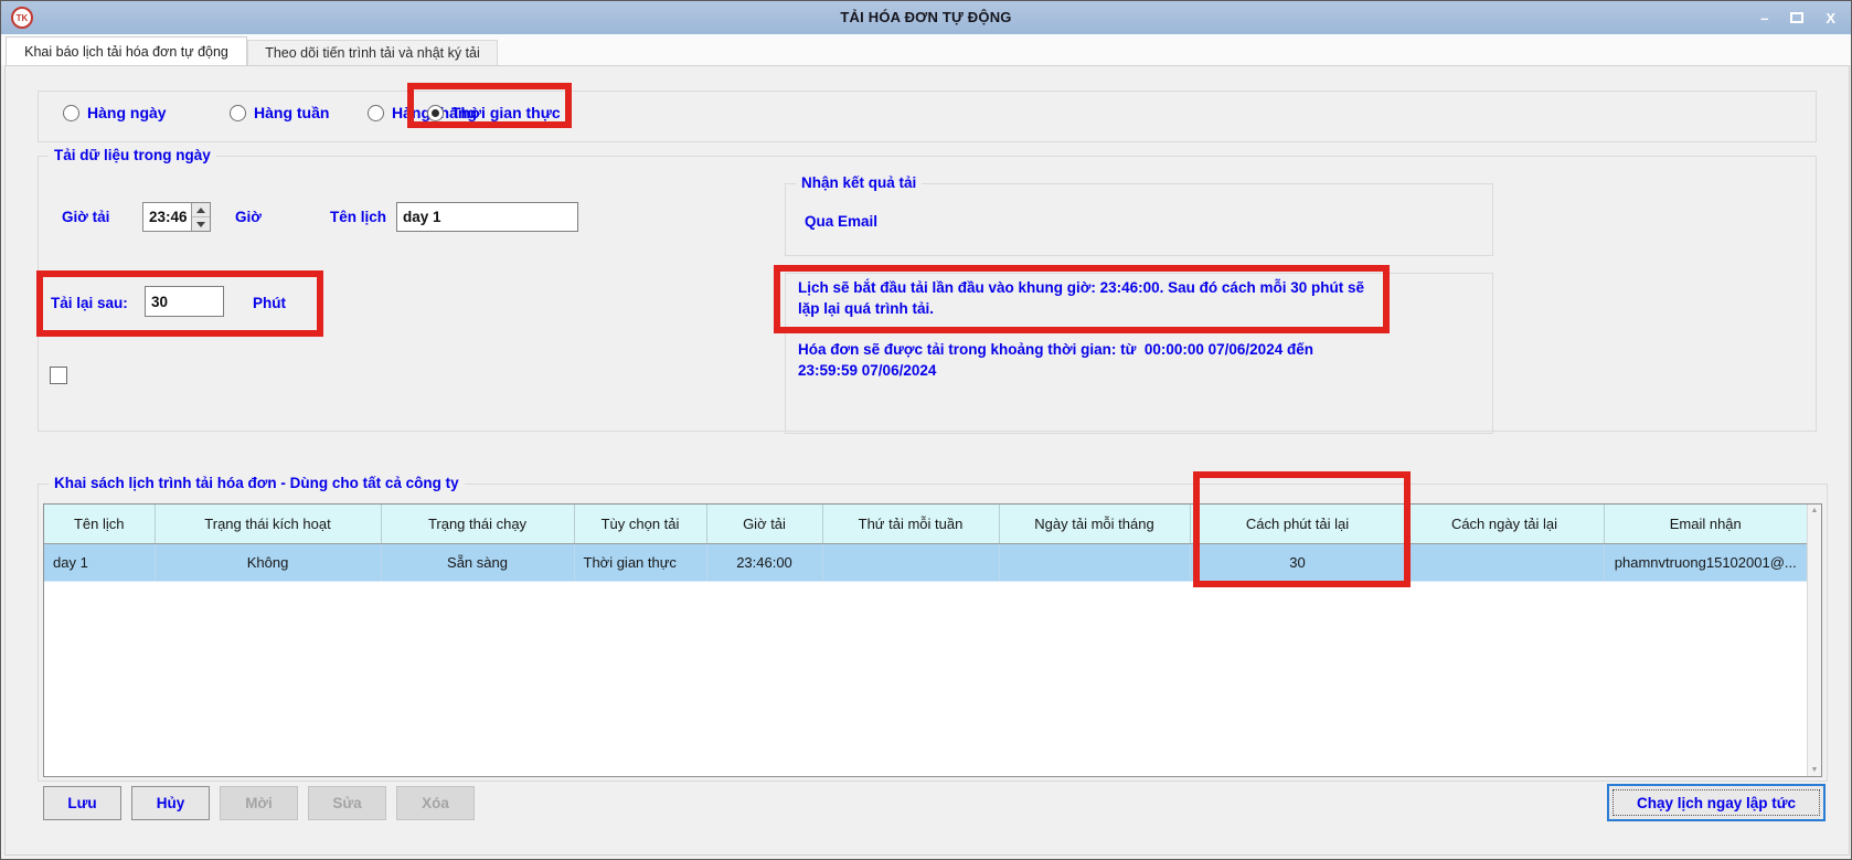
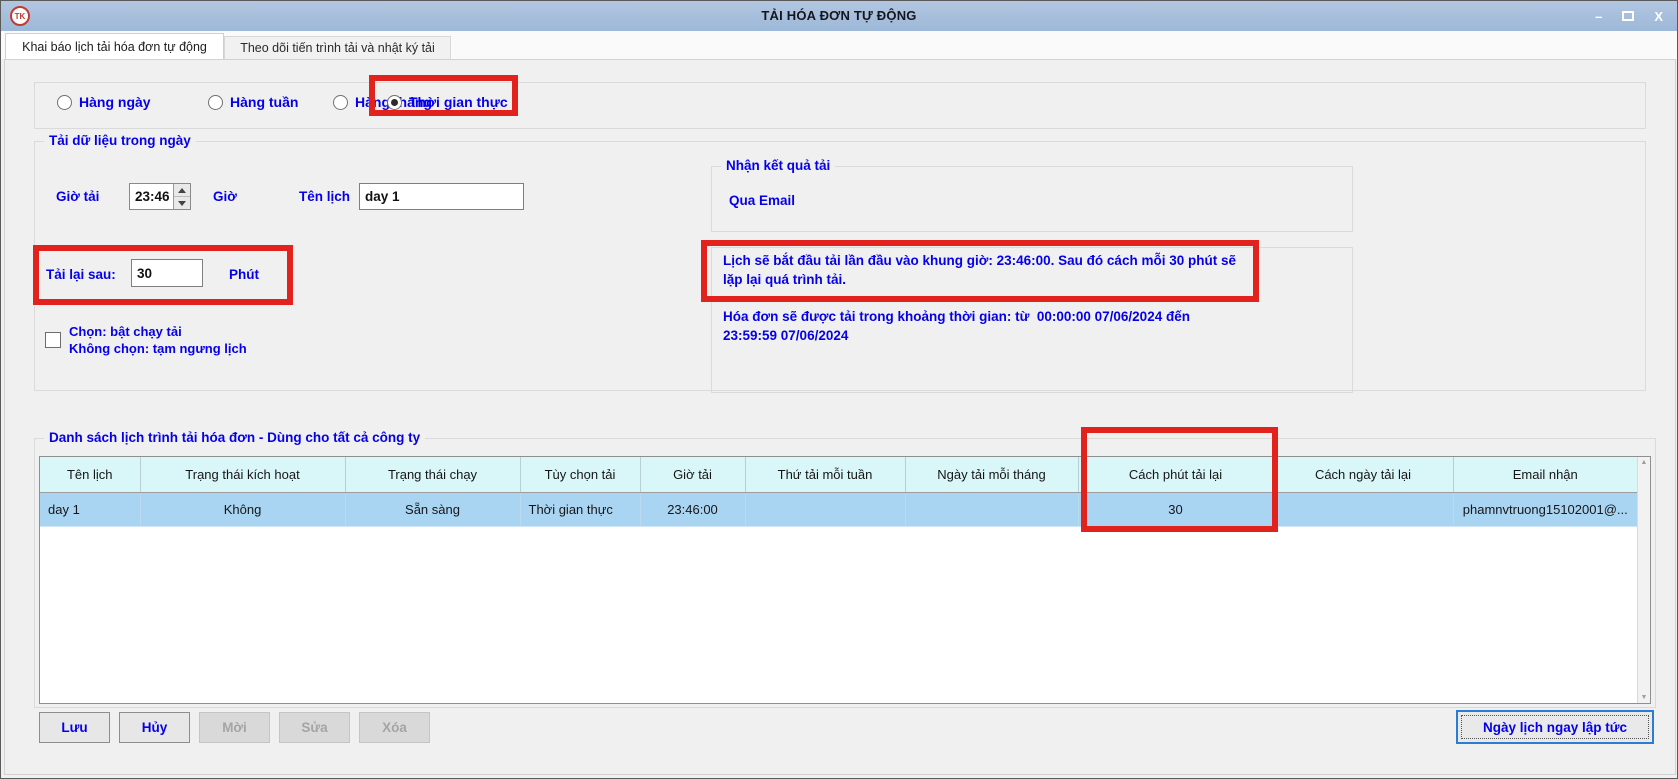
  TK
  TẢI HÓA ĐƠN TỰ ĐỘNG
  –
  X
  Khai báo lịch tải hóa đơn tự động
  Theo dõi tiến trình tải và nhật ký tải
  Hàng ngày
  Hàng tuần
  Hàngháng
  Thời gian thực
  Tải dữ liệu trong ngày
  Giờ tải
  23:46
  Giờ
  Tên lịch
  day 1
  Tải lại sau:
  30
  Phút
+ Chọn: bật chạy tải
+ Không chọn: tạm ngưng lịch
  Nhận kết quả tải
  Qua Email
  Lịch sẽ bắt đầu tải lần đầu vào khung giờ: 23:46:00. Sau đó cách mỗi 30 phút sẽ lặp lại quá trình tải.
  Hóa đơn sẽ được tải trong khoảng thời gian: từ 00:00:00 07/06/2024 đến 23:59:59 07/06/2024
- Khai sách lịch trình tải hóa đơn - Dùng cho tất cả công ty
+ Danh sách lịch trình tải hóa đơn - Dùng cho tất cả công ty
  Tên lịch	Trạng thái kích hoạt	Trạng thái chạy	Tùy chọn tải	Giờ tải	Thứ tải mỗi tuần	Ngày tải mỗi tháng	Cách phút tải lại	Cách ngày tải lại	Email nhận
  day 1	Không	Sẵn sàng	Thời gian thực	23:46:00			30		phamnvtruong15102001@...
  Lưu
  Hủy
  Mời
  Sửa
  Xóa
- Chạy lịch ngay lập tức
+ Ngày lịch ngay lập tức
